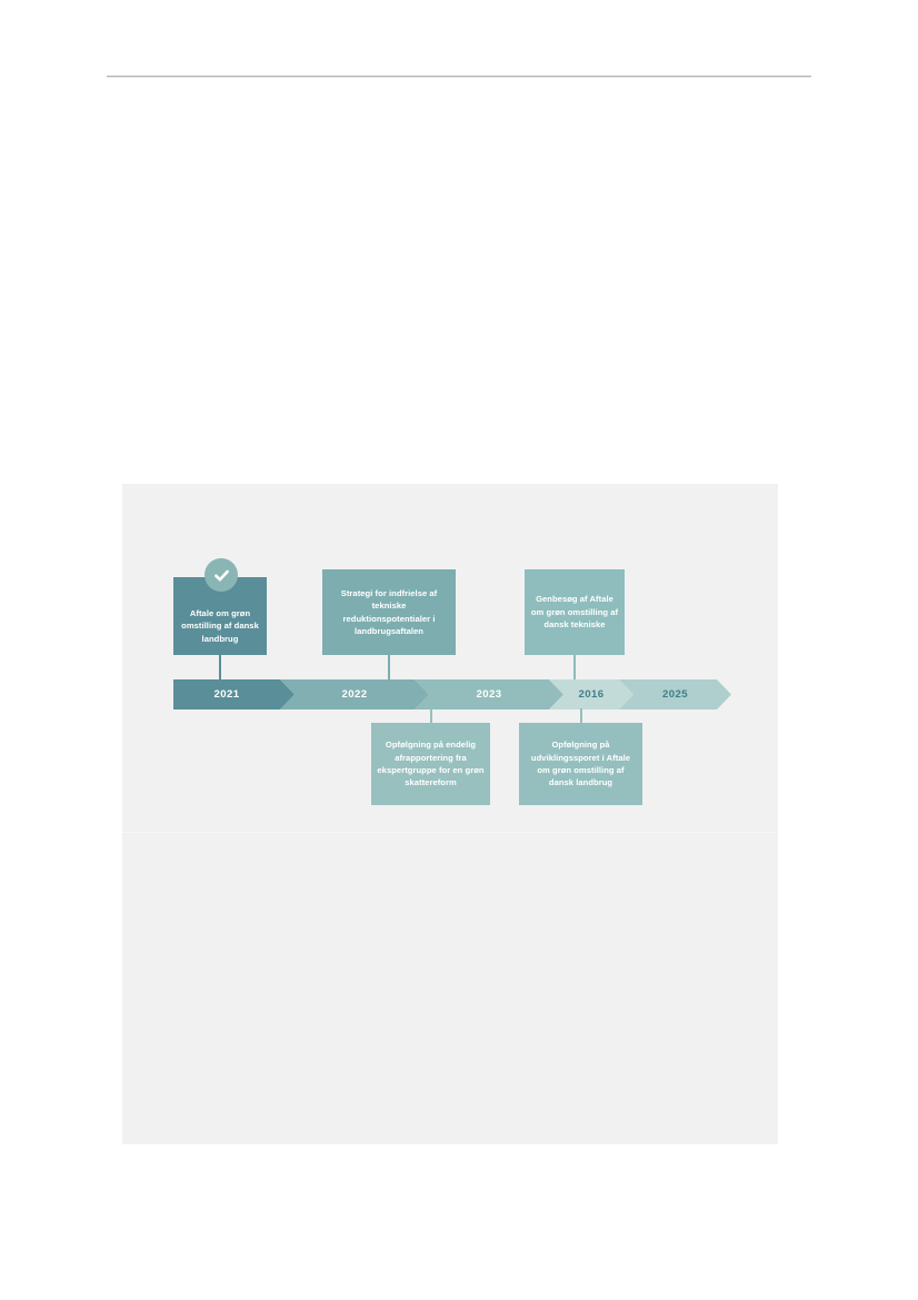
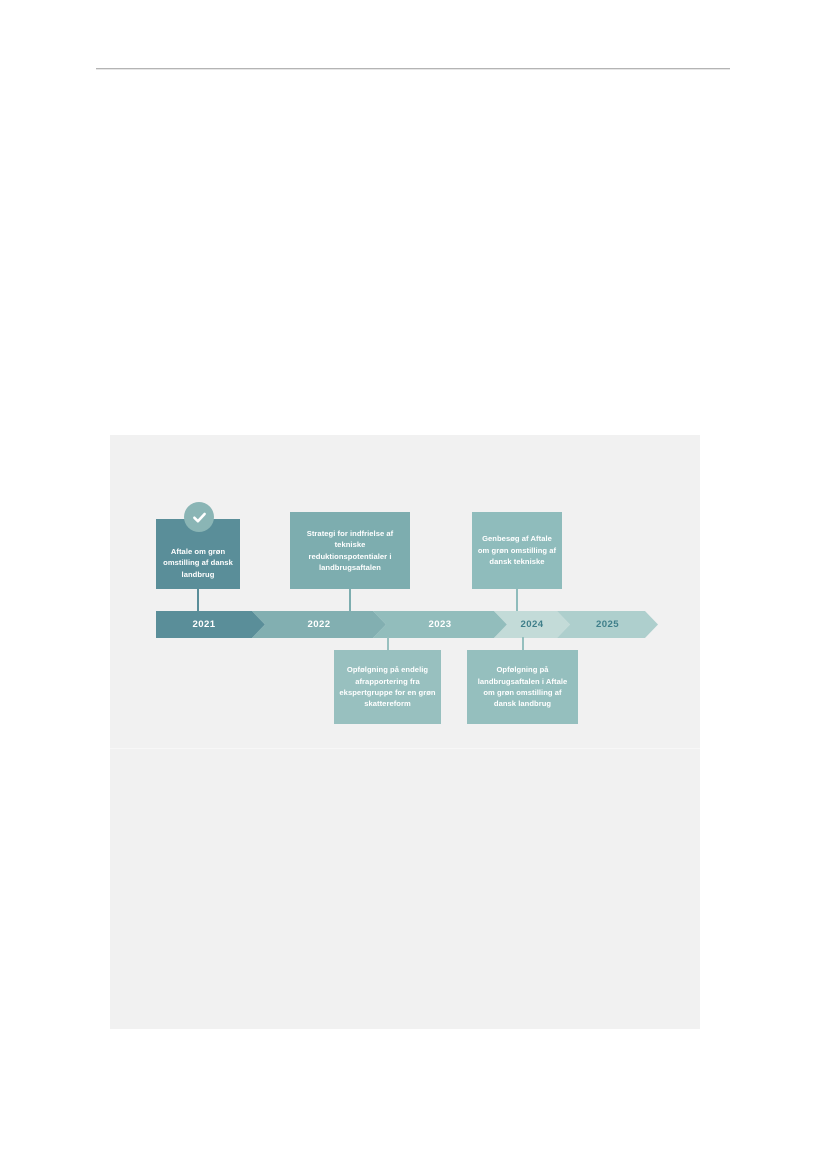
  Aftale om grøn omstilling af dansk landbrug
  Strategi for indfrielse af tekniske reduktionspotentialer i landbrugsaftalen
  Genbesøg af Aftale om grøn omstilling af dansk tekniske
  2021
  2022
  2023
- 2016
+ 2024
  2025
  Opfølgning på endelig afrapportering fra ekspertgruppe for en grøn skattereform
- Opfølgning på udviklingssporet i Aftale om grøn omstilling af dansk landbrug
+ Opfølgning på landbrugsaftalen i Aftale om grøn omstilling af dansk landbrug
